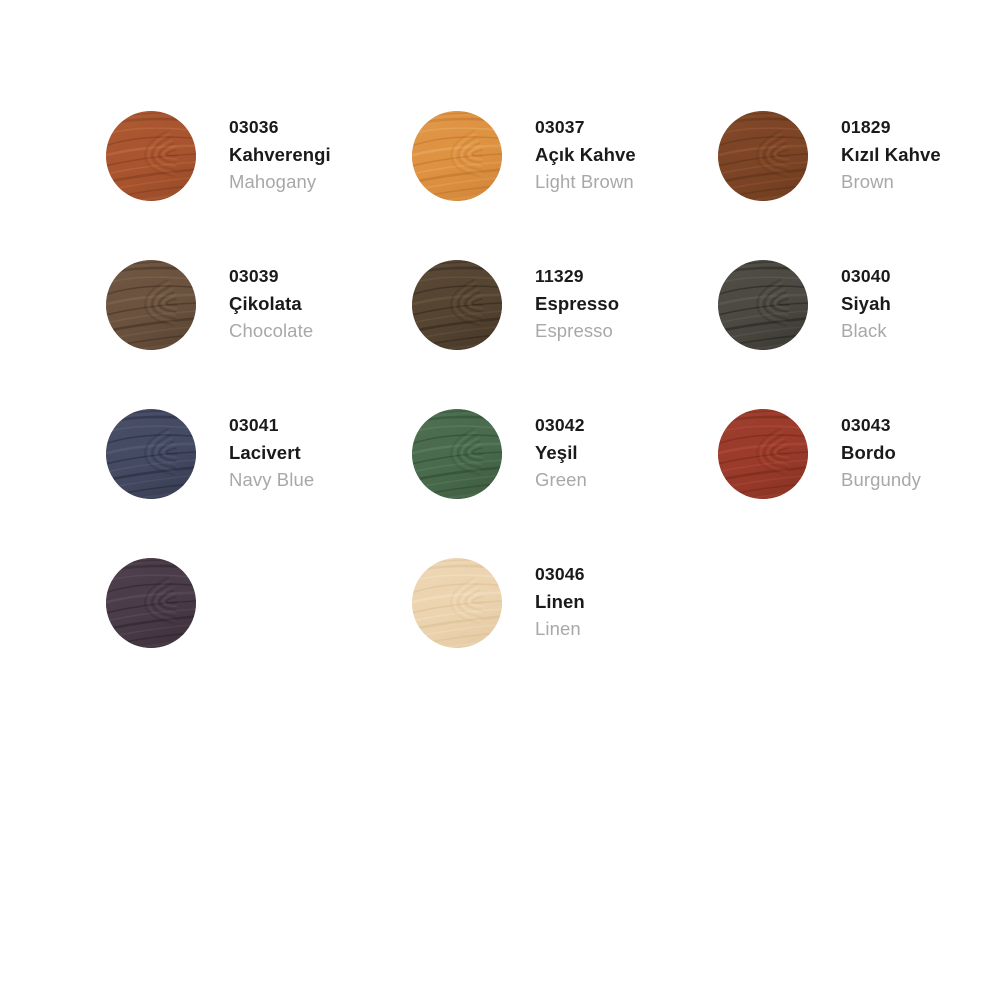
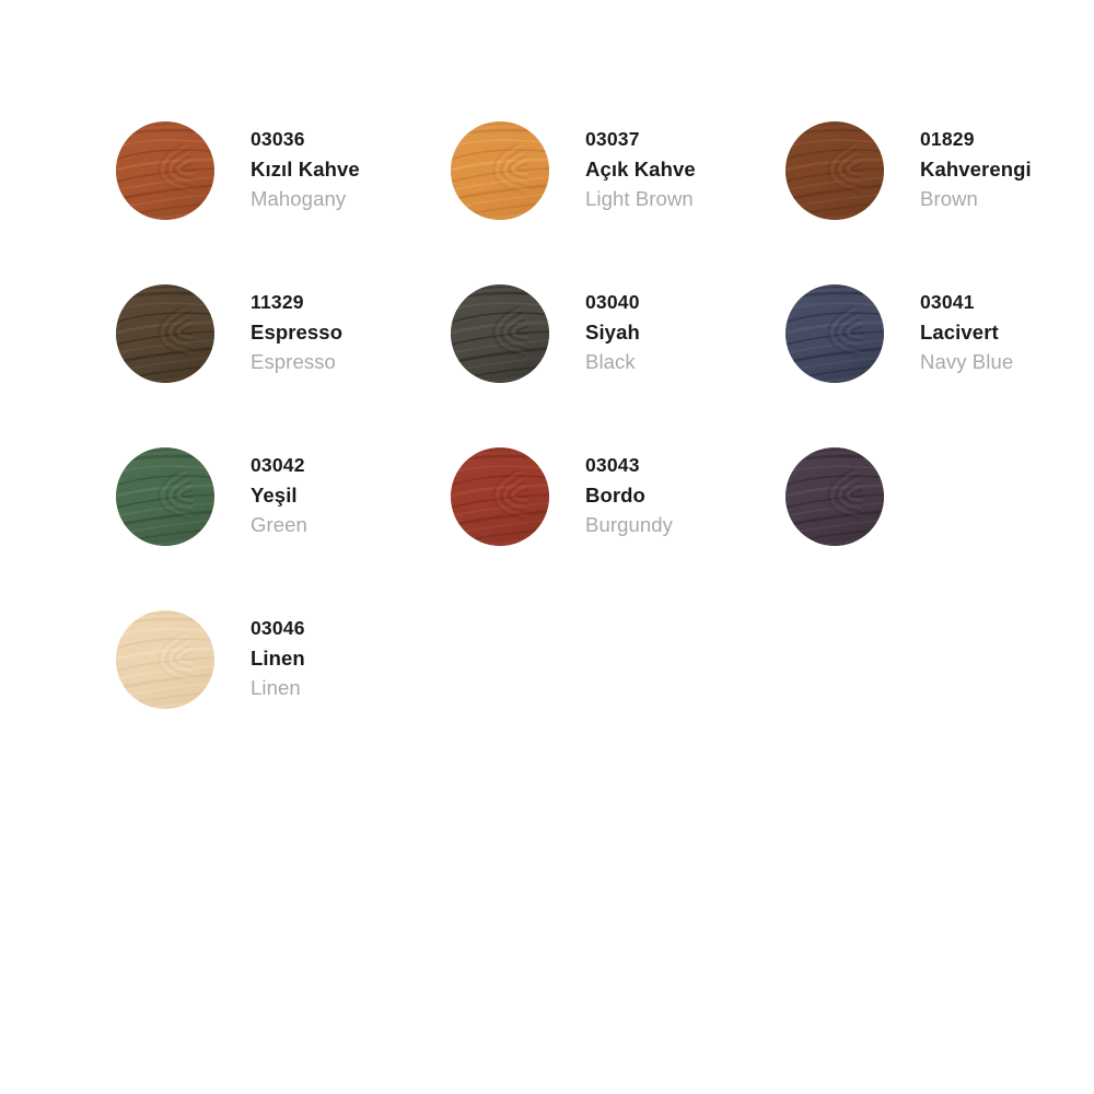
  03036
- Kahverengi
+ Kızıl Kahve
  Mahogany
  03037
  Açık Kahve
  Light Brown
  01829
- Kızıl Kahve
+ Kahverengi
  Brown
- 03039
- Çikolata
- Chocolate
  11329
  Espresso
  Espresso
  03040
  Siyah
  Black
  03041
  Lacivert
  Navy Blue
  03042
  Yeşil
  Green
  03043
  Bordo
  Burgundy
  03046
  Linen
  Linen
